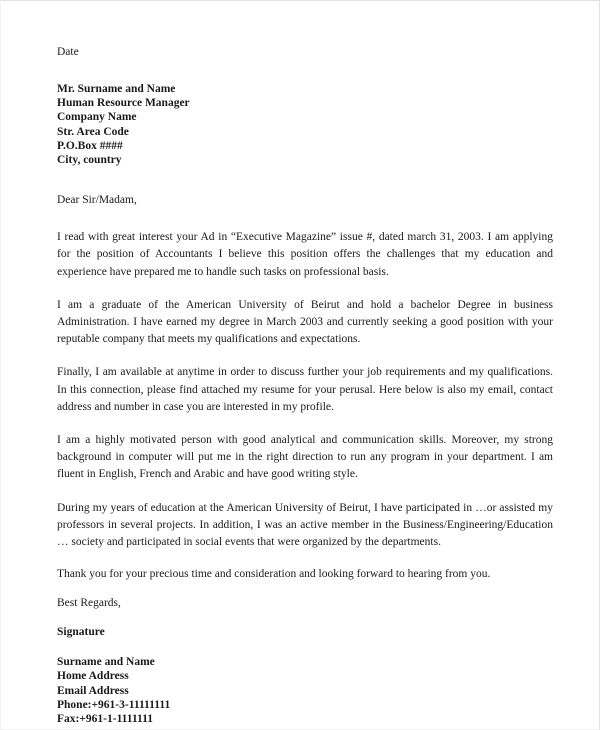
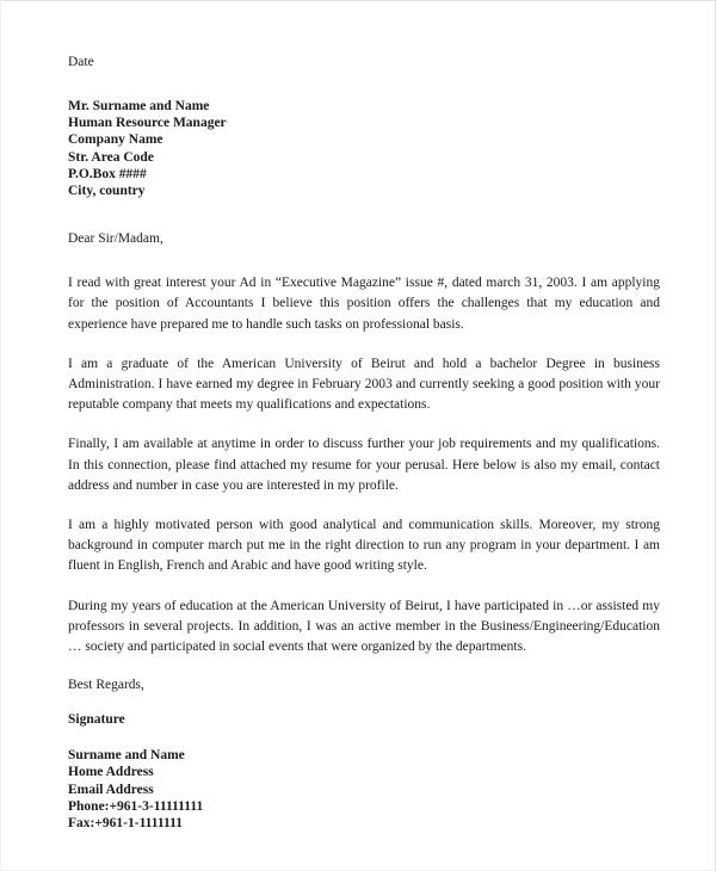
  Date
  Mr. Surname and Name
  Human Resource Manager
  Company Name
  Str. Area Code
  P.O.Box ####
  City, country
  Dear Sir/Madam,
  I read with great interest your Ad in “Executive Magazine” issue #, dated march 31, 2003. I am applying for the position of Accountants I believe this position offers the challenges that my education and experience have prepared me to handle such tasks on professional basis.
- I am a graduate of the American University of Beirut and hold a bachelor Degree in business Administration. I have earned my degree in March 2003 and currently seeking a good position with your reputable company that meets my qualifications and expectations.
+ I am a graduate of the American University of Beirut and hold a bachelor Degree in business Administration. I have earned my degree in February 2003 and currently seeking a good position with your reputable company that meets my qualifications and expectations.
  Finally, I am available at anytime in order to discuss further your job requirements and my qualifications. In this connection, please find attached my resume for your perusal. Here below is also my email, contact address and number in case you are interested in my profile.
- I am a highly motivated person with good analytical and communication skills. Moreover, my strong background in computer will put me in the right direction to run any program in your department. I am fluent in English, French and Arabic and have good writing style.
+ I am a highly motivated person with good analytical and communication skills. Moreover, my strong background in computer march put me in the right direction to run any program in your department. I am fluent in English, French and Arabic and have good writing style.
  During my years of education at the American University of Beirut, I have participated in …or assisted my professors in several projects. In addition, I was an active member in the Business/Engineering/Education … society and participated in social events that were organized by the departments.
- Thank you for your precious time and consideration and looking forward to hearing from you.
  Best Regards,
  Signature
  Surname and Name
  Home Address
  Email Address
  Phone:+961-3-11111111
  Fax:+961-1-1111111
